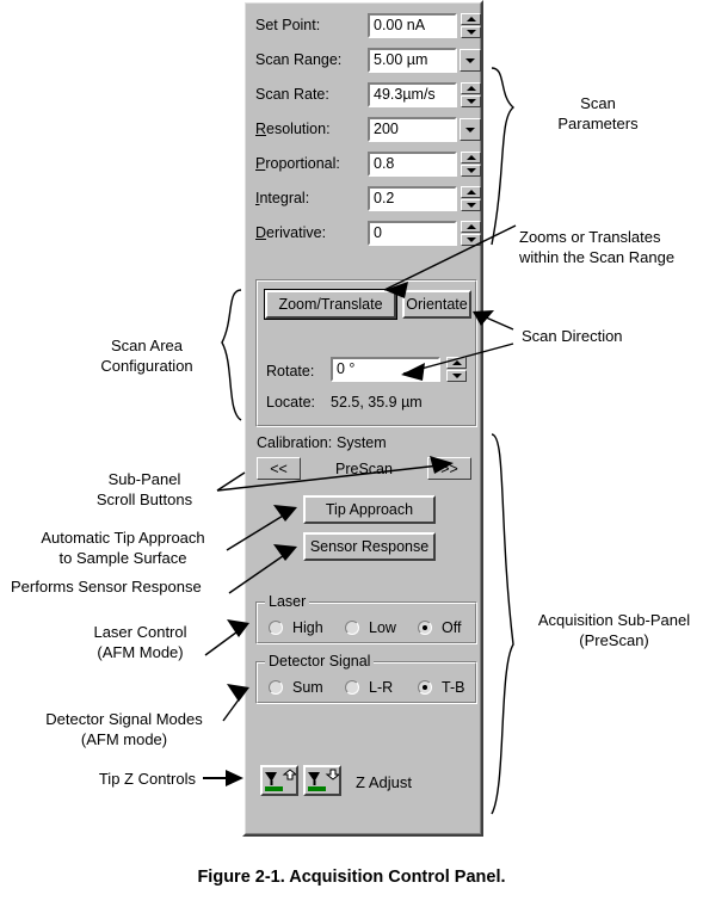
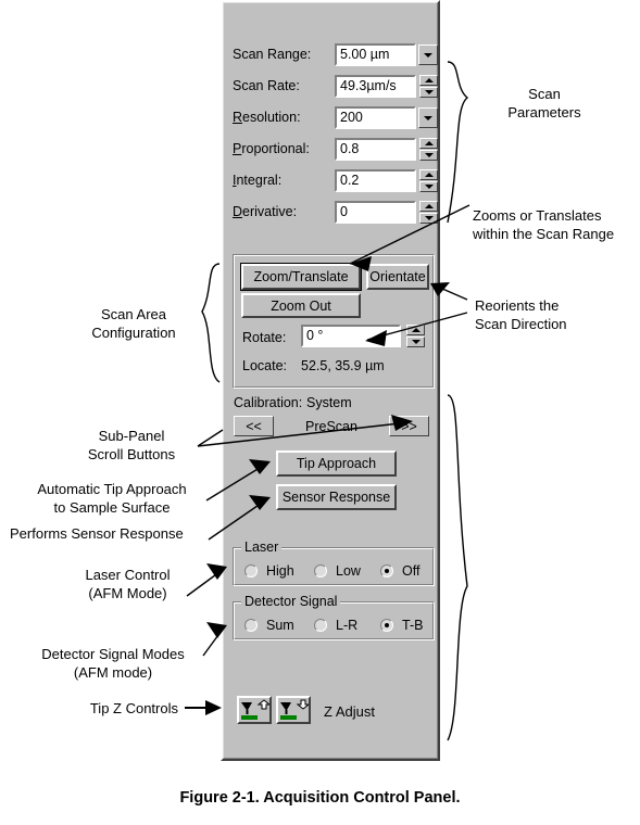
- Set Point:
- 0.00 nA
  Scan Range:
  5.00 µm
  Scan Rate:
  49.3µm/s
  Resolution:
  200
  Proportional:
  0.8
  Integral:
  0.2
  Derivative:
  0
  Zoom/Translate
  Orientate
+ Zoom Out
  Rotate:
  0 °
  Locate:
  52.5, 35.9 µm
  Calibration:
  System
  <<
  PreScan
  >>
  Tip Approach
  Sensor Response
  Laser
  High
  Low
  Off
  Detector Signal
  Sum
  L-R
  T-B
  Z Adjust
  Scan
  Parameters
  Zooms or Translates
  within the Scan Range
+ Reorients the
  Scan Direction
  Scan Area
  Configuration
  Sub-Panel
  Scroll Buttons
  Automatic Tip Approach
  to Sample Surface
  Performs Sensor Response
  Laser Control
  (AFM Mode)
  Detector Signal Modes
  (AFM mode)
  Tip Z Controls
- Acquisition Sub-Panel
- (PreScan)
  Figure 2-1. Acquisition Control Panel.
